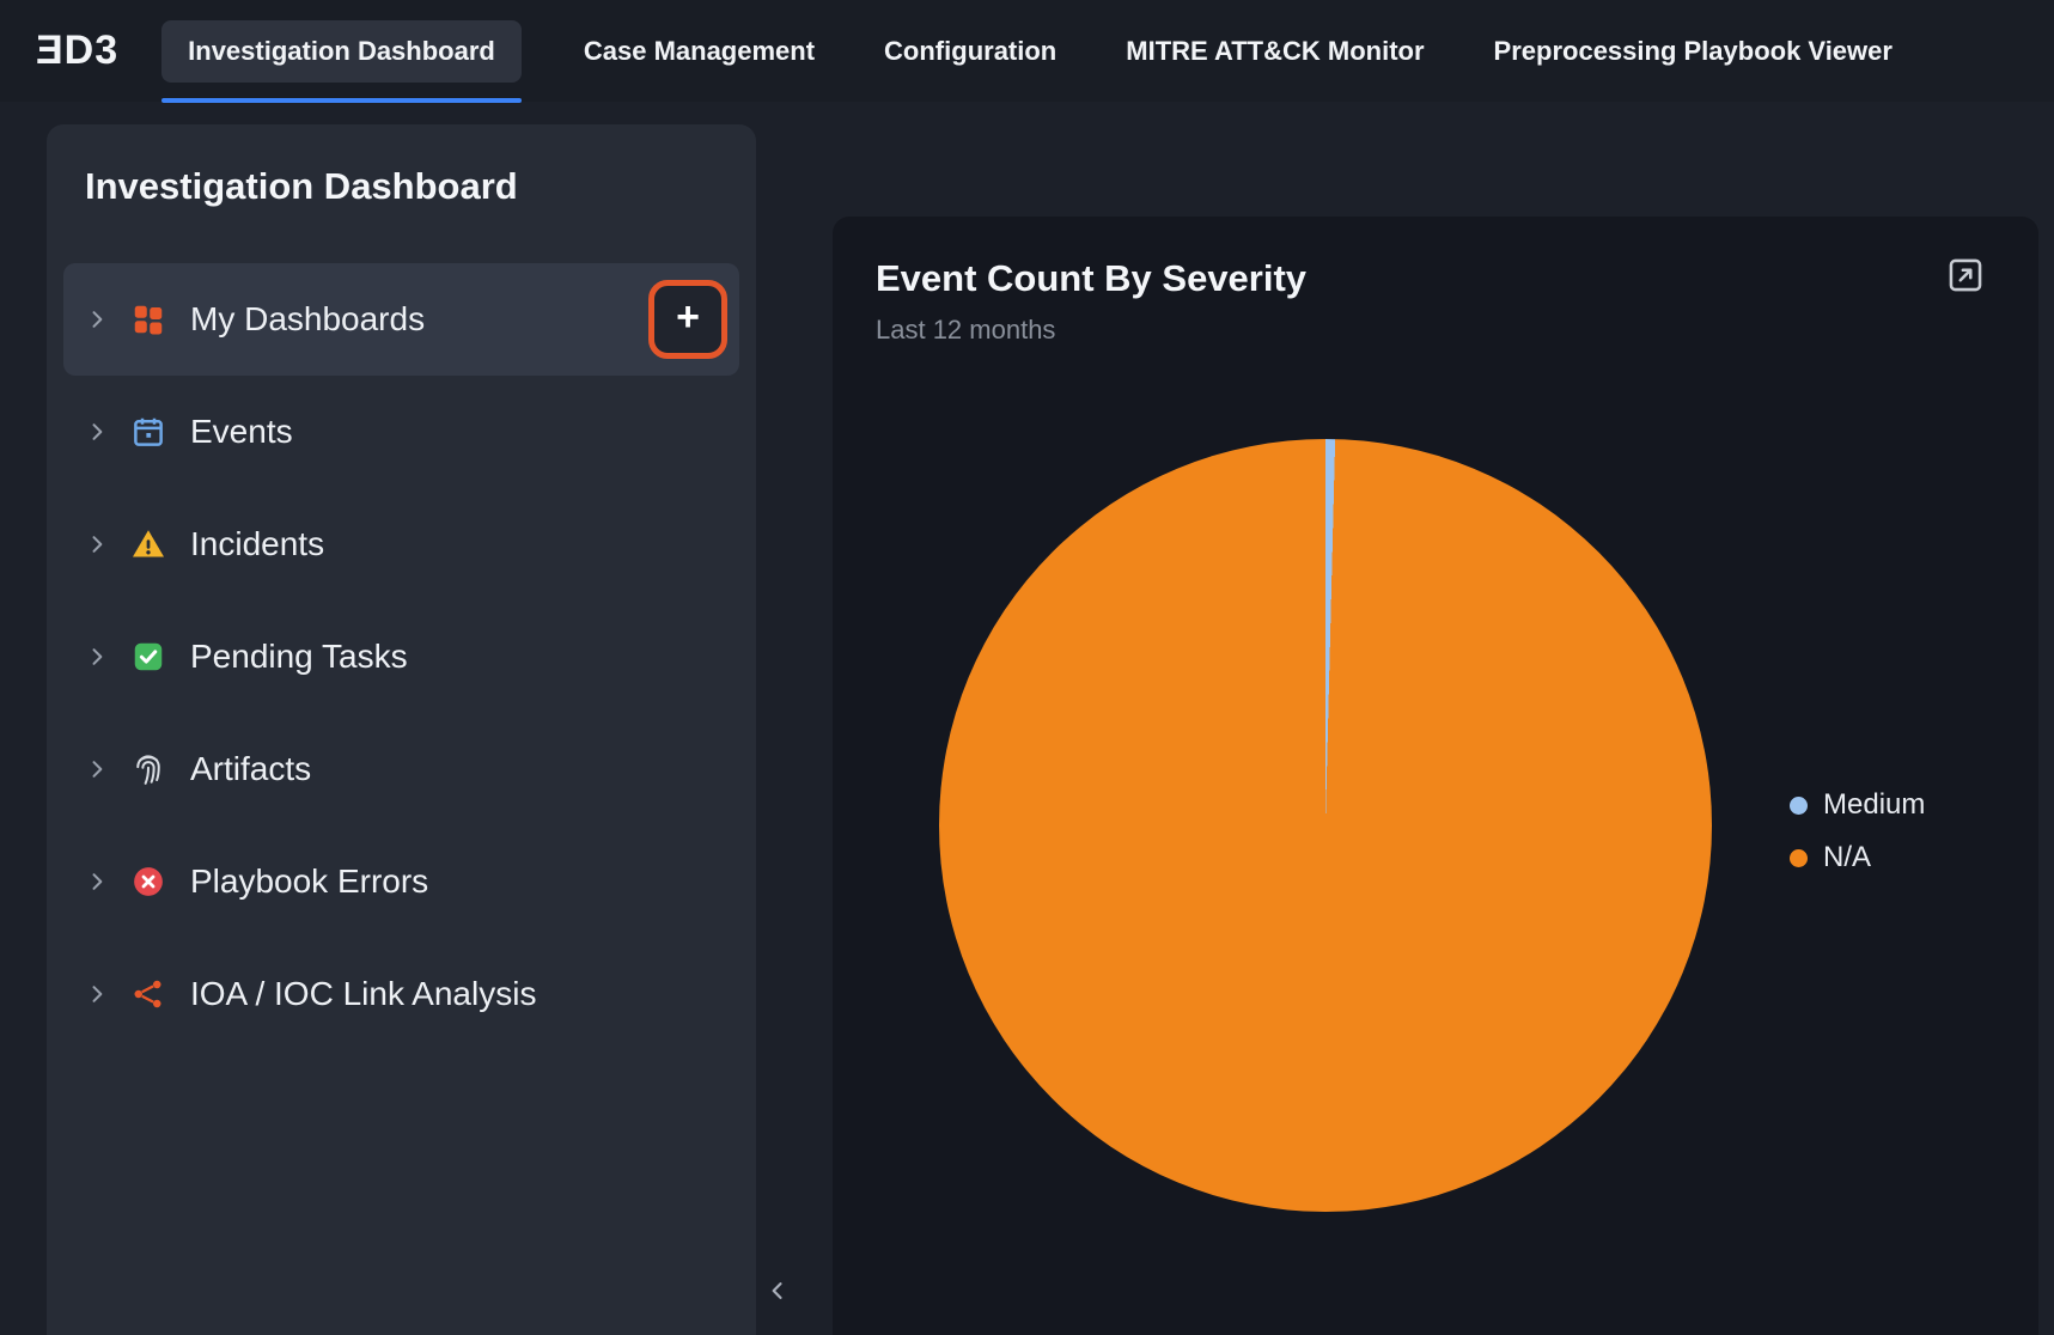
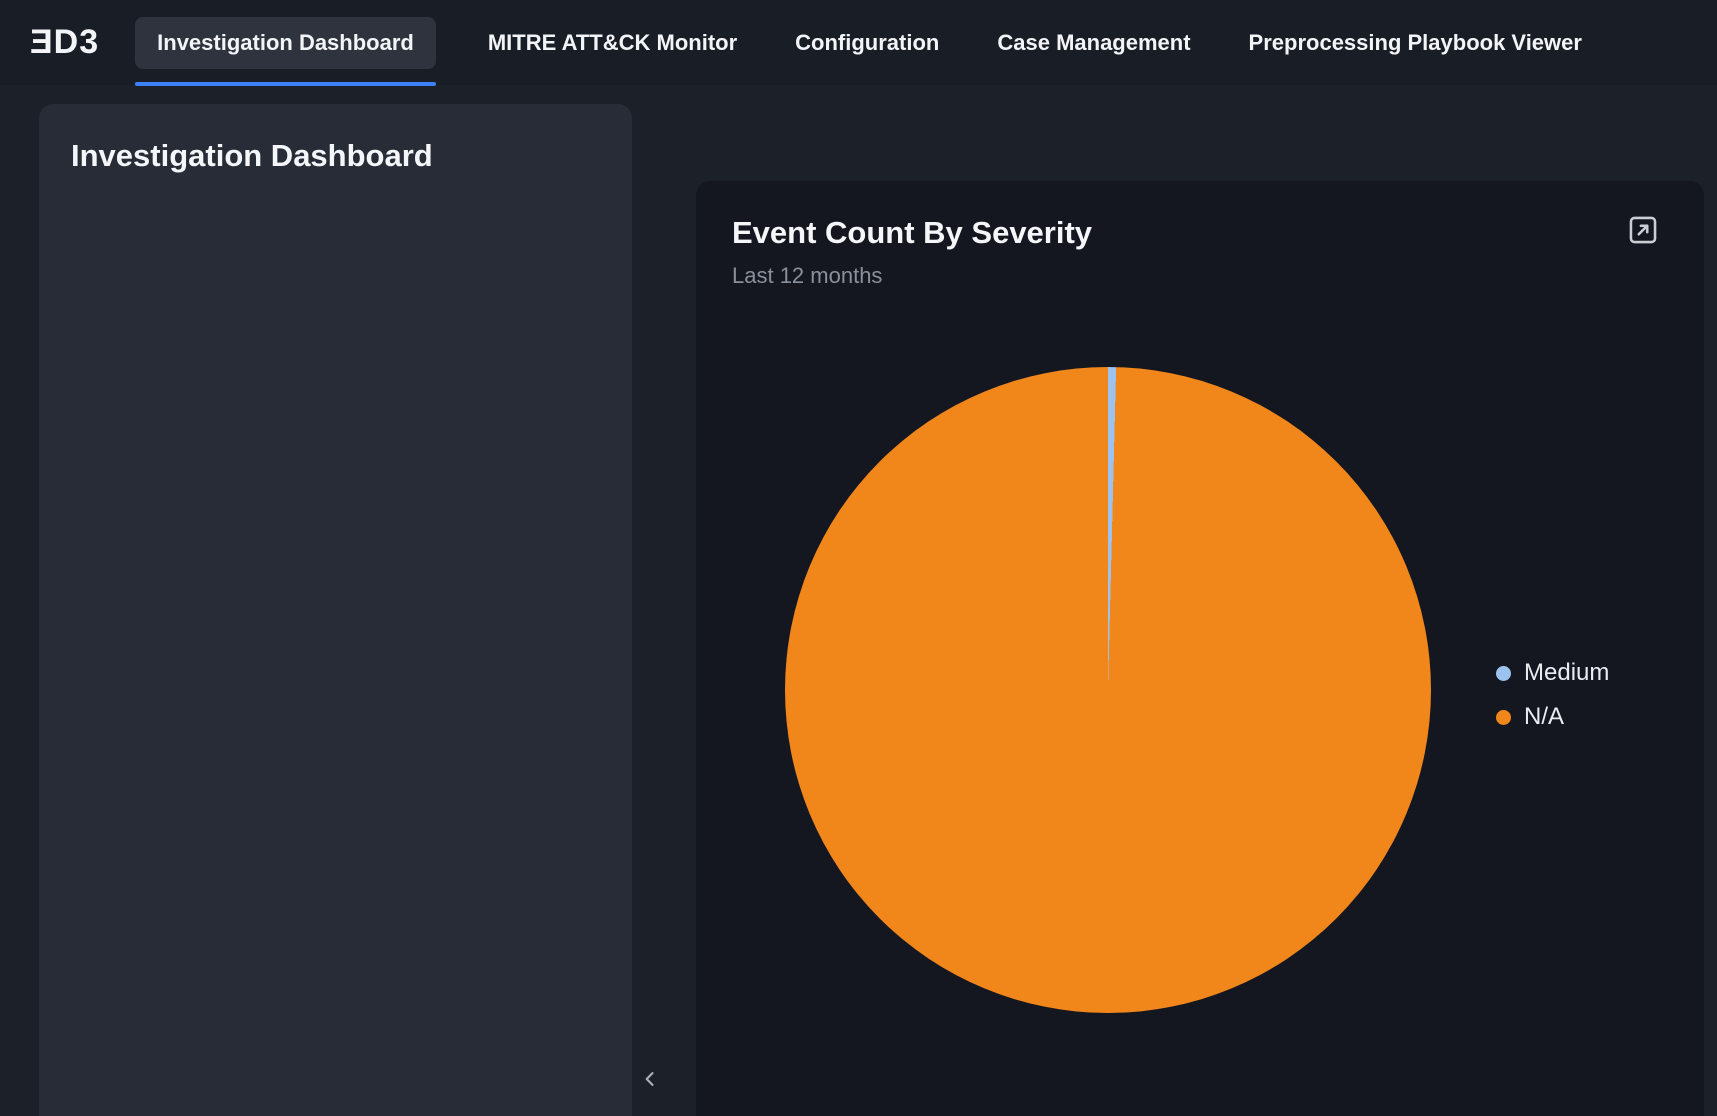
  ƎD3
  Investigation Dashboard
- Case Management
+ MITRE ATT&CK Monitor
  Configuration
- MITRE ATT&CK Monitor
+ Case Management
  Preprocessing Playbook Viewer
  Investigation Dashboard
- My Dashboards
- +
- Events
- Incidents
- Pending Tasks
- Artifacts
- Playbook Errors
- IOA / IOC Link Analysis
  Event Count By Severity
  Last 12 months
  Medium
  N/A
